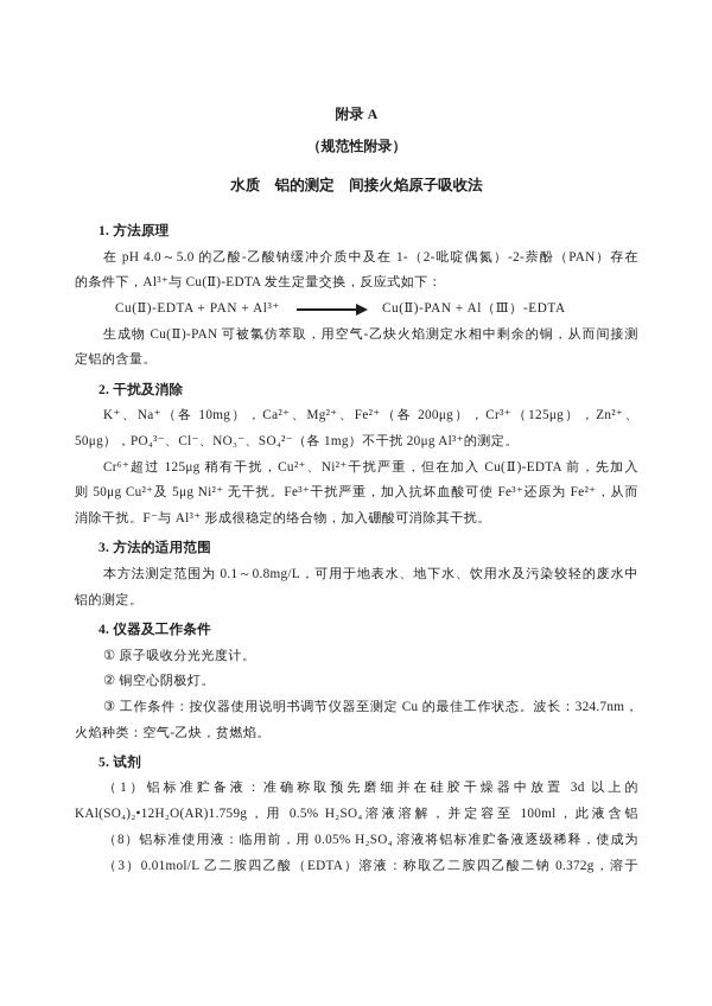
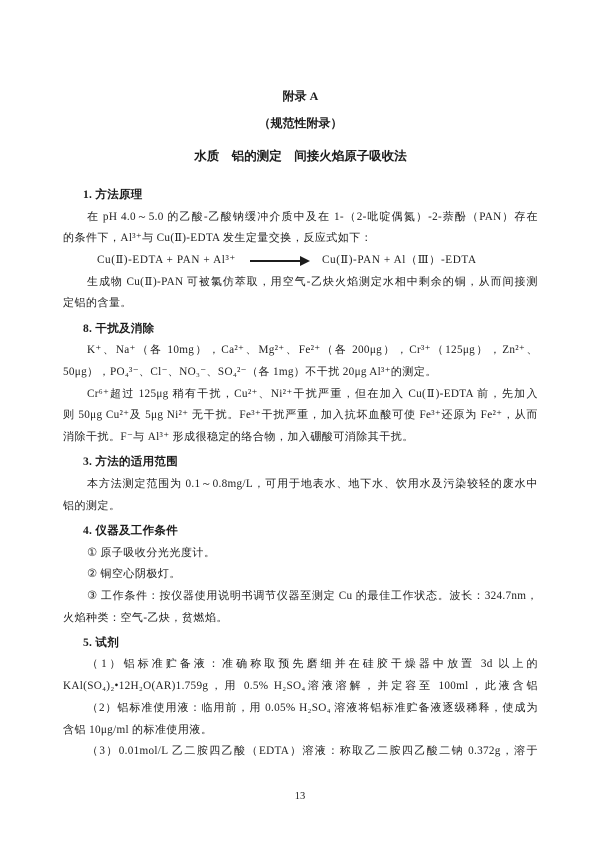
  附录 A
  （规范性附录）
  水质 铝的测定 间接火焰原子吸收法
  1. 方法原理
  在 pH 4.0～5.0 的乙酸-乙酸钠缓冲介质中及在 1-（2-吡啶偶氮）-2-萘酚（PAN）存在
  的条件下，Al³⁺与 Cu(Ⅱ)-EDTA 发生定量交换，反应式如下：
  Cu(Ⅱ)-EDTA + PAN + Al³⁺
  Cu(Ⅱ)-PAN + Al（Ⅲ）-EDTA
  生成物 Cu(Ⅱ)-PAN 可被氯仿萃取，用空气-乙炔火焰测定水相中剩余的铜，从而间接测
  定铝的含量。
- 2. 干扰及消除
+ 8. 干扰及消除
  K⁺、Na⁺（各 10mg），Ca²⁺、Mg²⁺、Fe²⁺（各 200μg），Cr³⁺（125μg），Zn²⁺、
  50μg），PO₄³⁻、Cl⁻、NO₃⁻、SO₄²⁻（各 1mg）不干扰 20μg Al³⁺的测定。
  Cr⁶⁺超过 125μg 稍有干扰，Cu²⁺、Ni²⁺干扰严重，但在加入 Cu(Ⅱ)-EDTA 前，先加入
  则 50μg Cu²⁺及 5μg Ni²⁺ 无干扰。Fe³⁺干扰严重，加入抗坏血酸可使 Fe³⁺还原为 Fe²⁺，从而
  消除干扰。F⁻与 Al³⁺ 形成很稳定的络合物，加入硼酸可消除其干扰。
  3. 方法的适用范围
  本方法测定范围为 0.1～0.8mg/L，可用于地表水、地下水、饮用水及污染较轻的废水中
  铝的测定。
  4. 仪器及工作条件
  ① 原子吸收分光光度计。
  ② 铜空心阴极灯。
  ③ 工作条件：按仪器使用说明书调节仪器至测定 Cu 的最佳工作状态。波长：324.7nm，
  火焰种类：空气-乙炔，贫燃焰。
  5. 试剂
  （1）铝标准贮备液：准确称取预先磨细并在硅胶干燥器中放置 3d 以上的
  KAl(SO₄)₂•12H₂O(AR)1.759g，用 0.5% H₂SO₄溶液溶解，并定容至 100ml，此液含铝
- （8）铝标准使用液：临用前，用 0.05% H₂SO₄ 溶液将铝标准贮备液逐级稀释，使成为
+ （2）铝标准使用液：临用前，用 0.05% H₂SO₄ 溶液将铝标准贮备液逐级稀释，使成为
+ 含铝 10μg/ml 的标准使用液。
  （3）0.01mol/L 乙二胺四乙酸（EDTA）溶液：称取乙二胺四乙酸二钠 0.372g，溶于
+ 13
